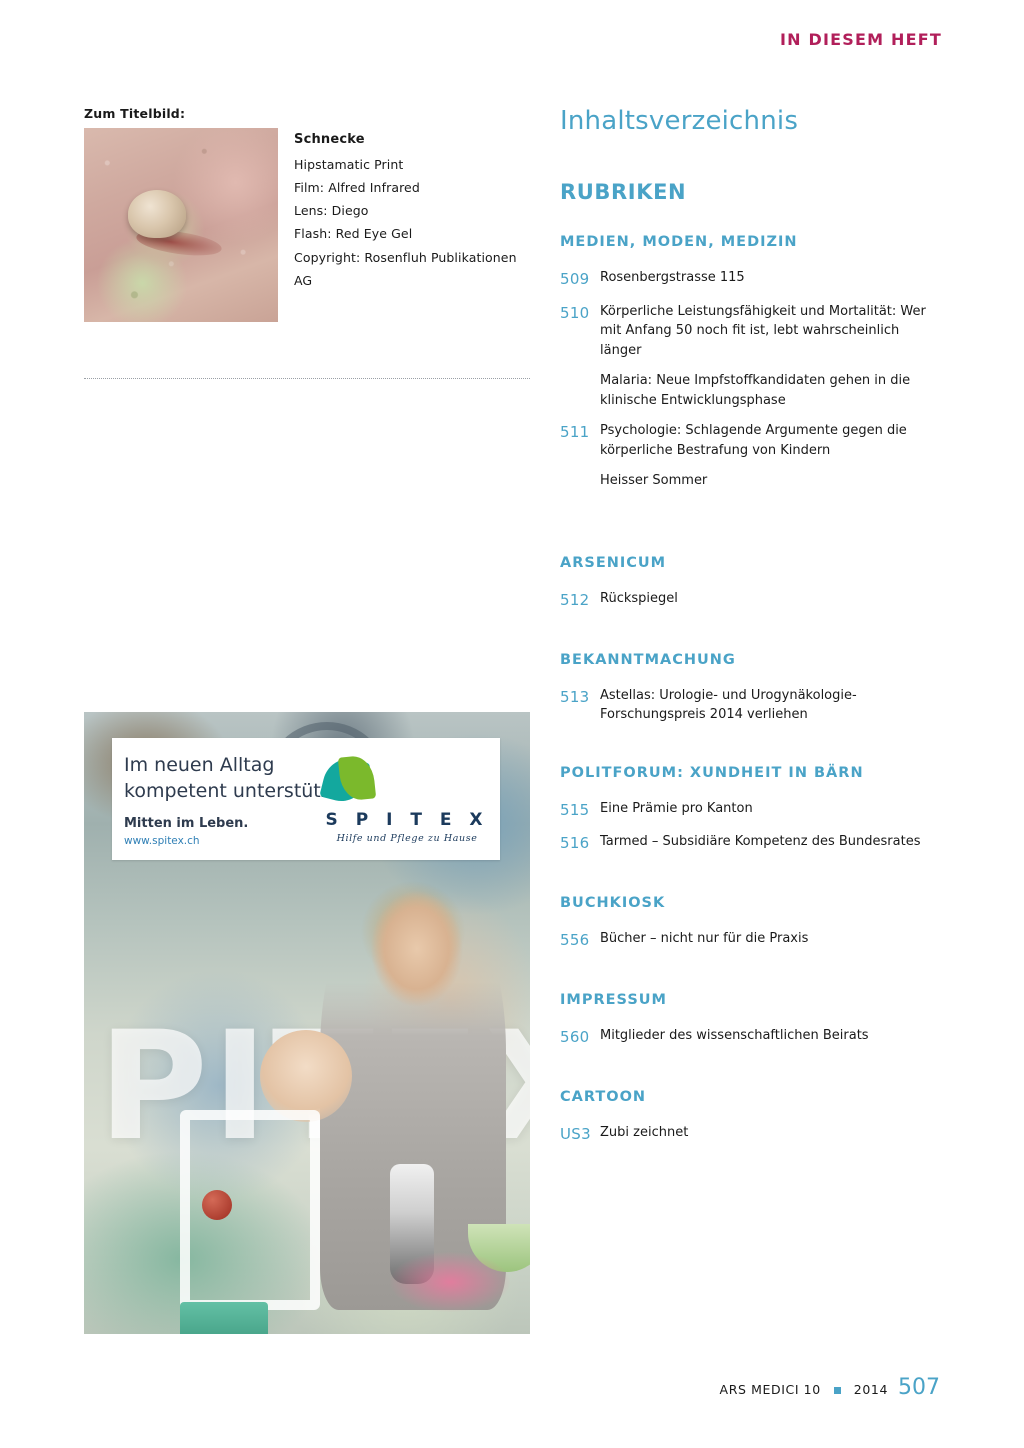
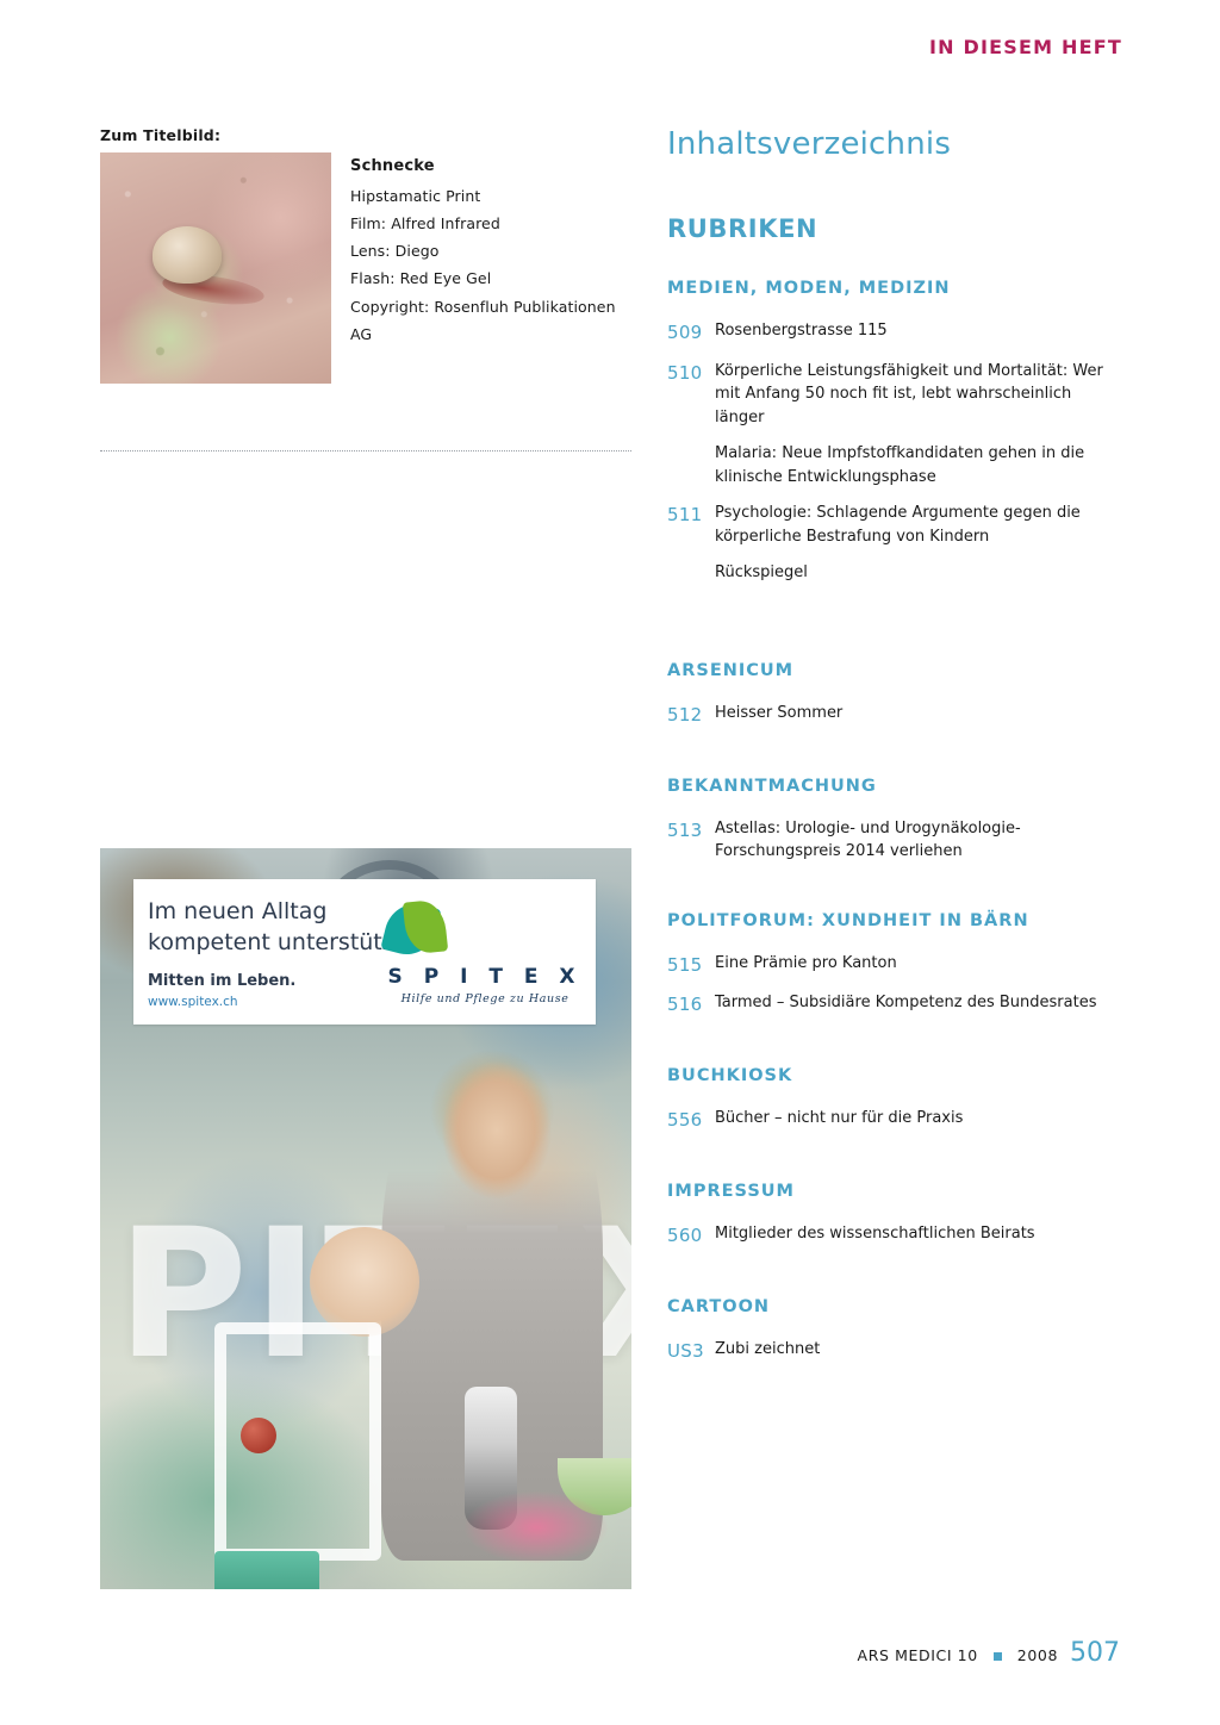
  IN DIESEM HEFT
  Zum Titelbild:
  Schnecke
  Hipstamatic Print
  Film: Alfred Infrared
  Lens: Diego
  Flash: Red Eye Gel
  Copyright: Rosenfluh Publikationen AG
  Im neuen Alltag kompetent unterstüt
  Mitten im Leben.
  www.spitex.ch
  S P I T E X
  Hilfe und Pflege zu Hause
  Inhaltsverzeichnis
  RUBRIKEN
  MEDIEN, MODEN, MEDIZIN
  509
  Rosenbergstrasse 115
  510
  Körperliche Leistungsfähigkeit und Mortalität: Wer mit Anfang 50 noch fit ist, lebt wahrscheinlich länger
  Malaria: Neue Impfstoffkandidaten gehen in die klinische Entwicklungsphase
  511
  Psychologie: Schlagende Argumente gegen die körperliche Bestrafung von Kindern
- Heisser Sommer
+ Rückspiegel
  ARSENICUM
  512
- Rückspiegel
+ Heisser Sommer
  BEKANNTMACHUNG
  513
  Astellas: Urologie- und Urogynäkologie-Forschungspreis 2014 verliehen
  POLITFORUM: XUNDHEIT IN BÄRN
  515
  Eine Prämie pro Kanton
  516
  Tarmed – Subsidiäre Kompetenz des Bundesrates
  BUCHKIOSK
  556
  Bücher – nicht nur für die Praxis
  IMPRESSUM
  560
  Mitglieder des wissenschaftlichen Beirats
  CARTOON
  US3
  Zubi zeichnet
  ARS MEDICI 10
- 2014
+ 2008
  507
